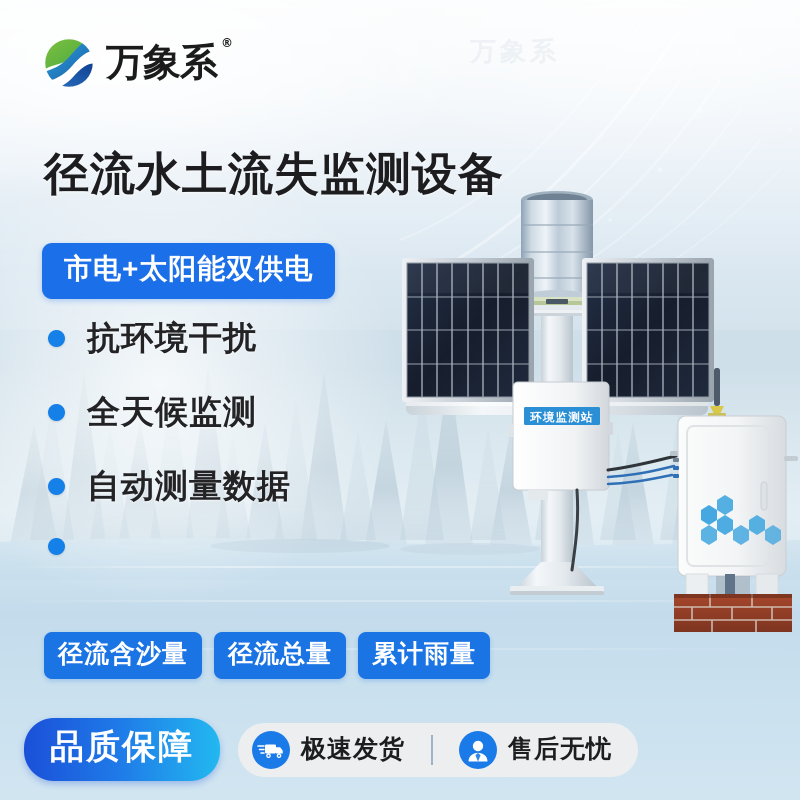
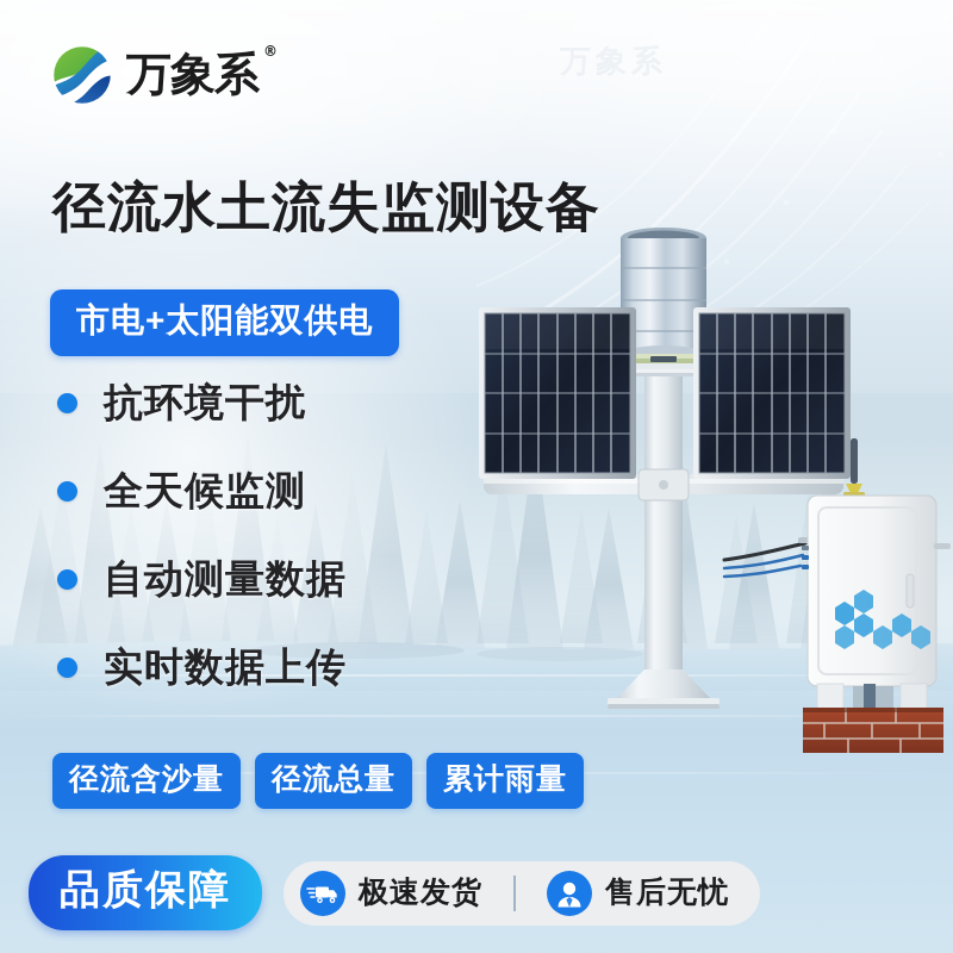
- 环境监测站
  万象系
  ®
  径流水土流失监测设备
  市电+太阳能双供电
  抗环境干扰
  全天候监测
  自动测量数据
+ 实时数据上传
  径流含沙量
  径流总量
  累计雨量
  品质保障
  极速发货
  售后无忧
